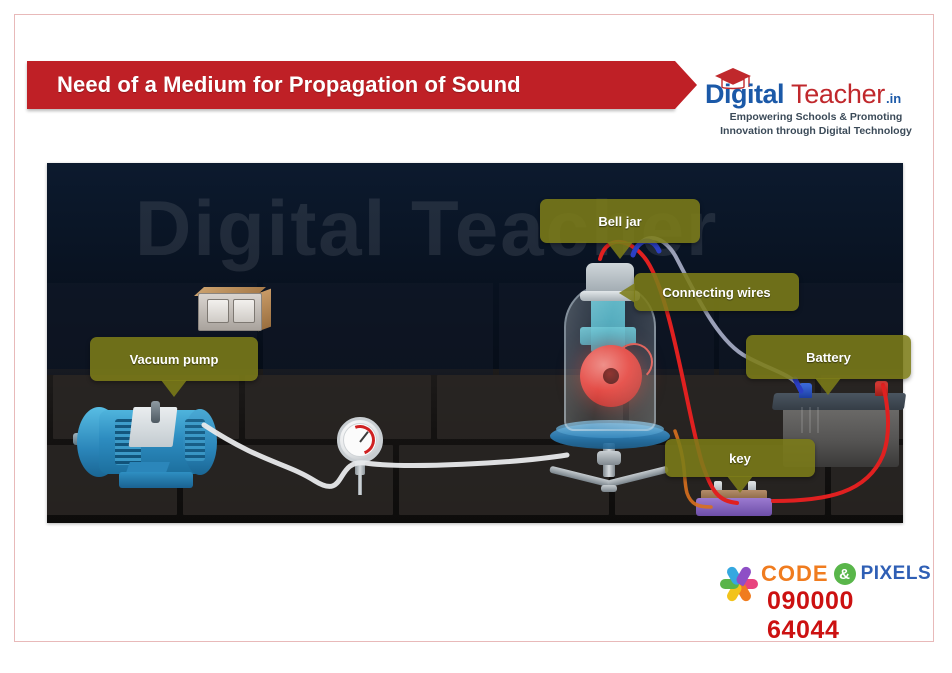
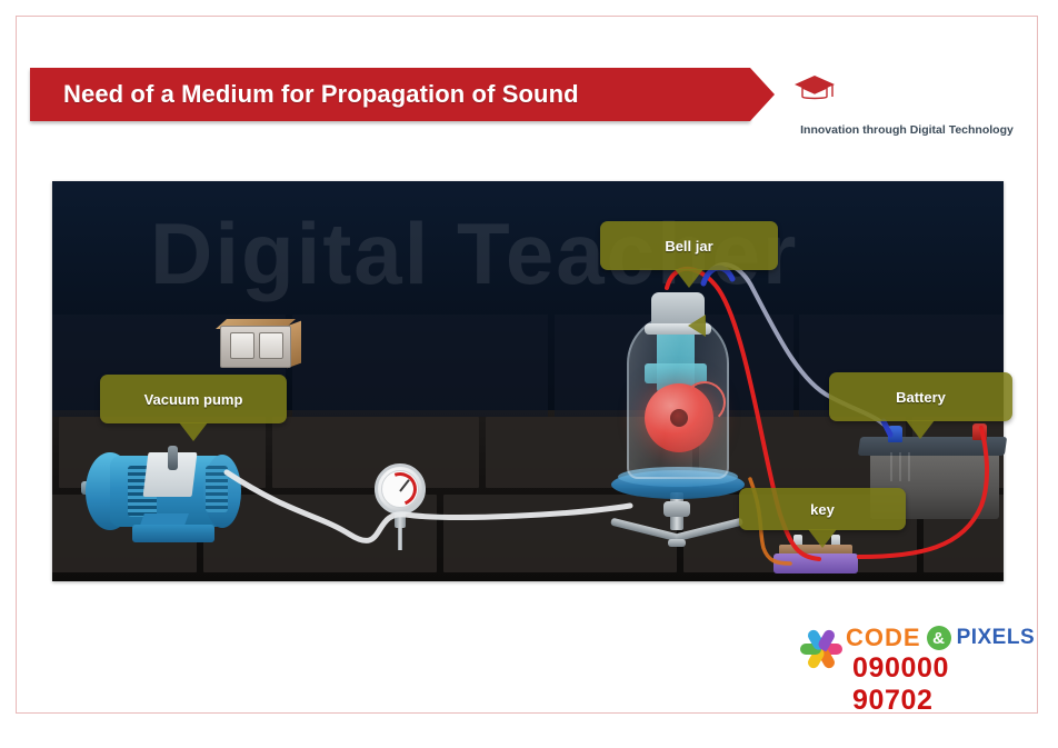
  Need of a Medium for Propagation of Sound
- Digital
- Teacher
- .in
- Empowering Schools & Promoting
  Innovation through Digital Technology
  Digital Teacher
  Bell jar
- Connecting wires
  Battery
  Vacuum pump
  key
  CODE
  &
  PIXELS
- 090000 64044
+ 090000 90702
